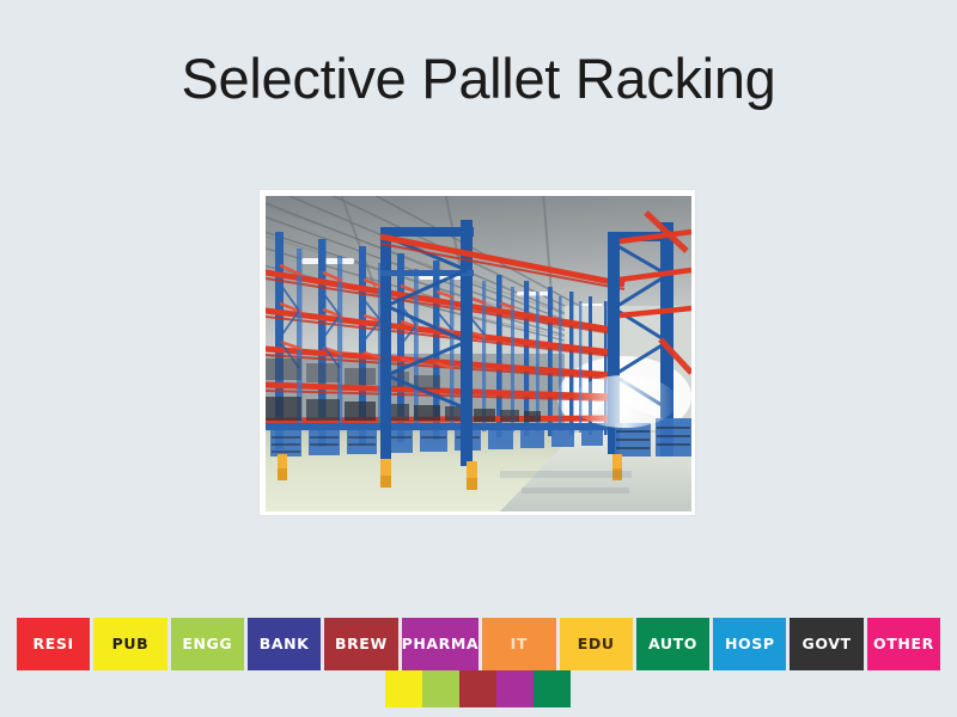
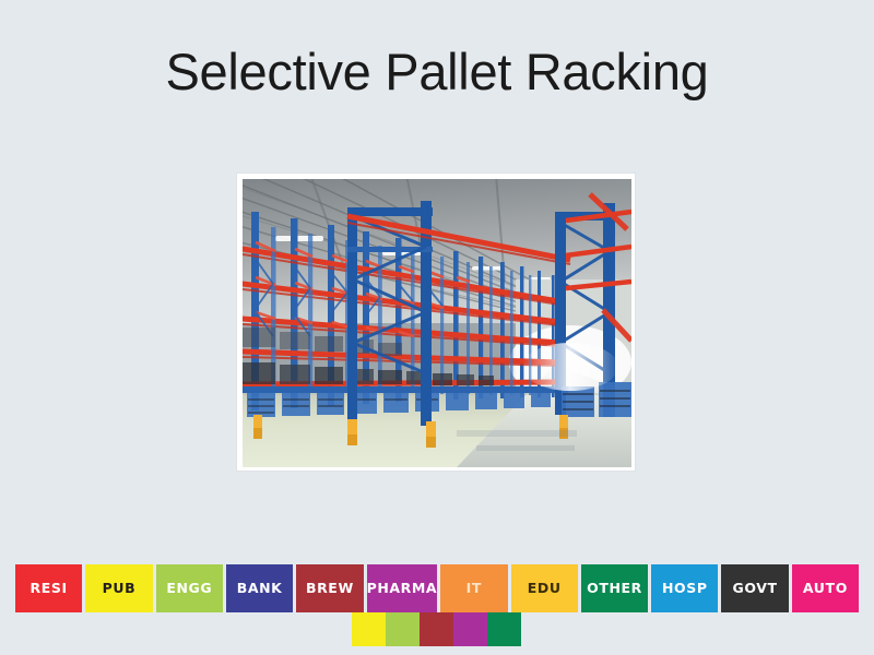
  Selective Pallet Racking
  RESI
  PUB
  ENGG
  BANK
  BREW
  PHARMA
  IT
  EDU
- AUTO
+ OTHER
  HOSP
  GOVT
- OTHER
+ AUTO
